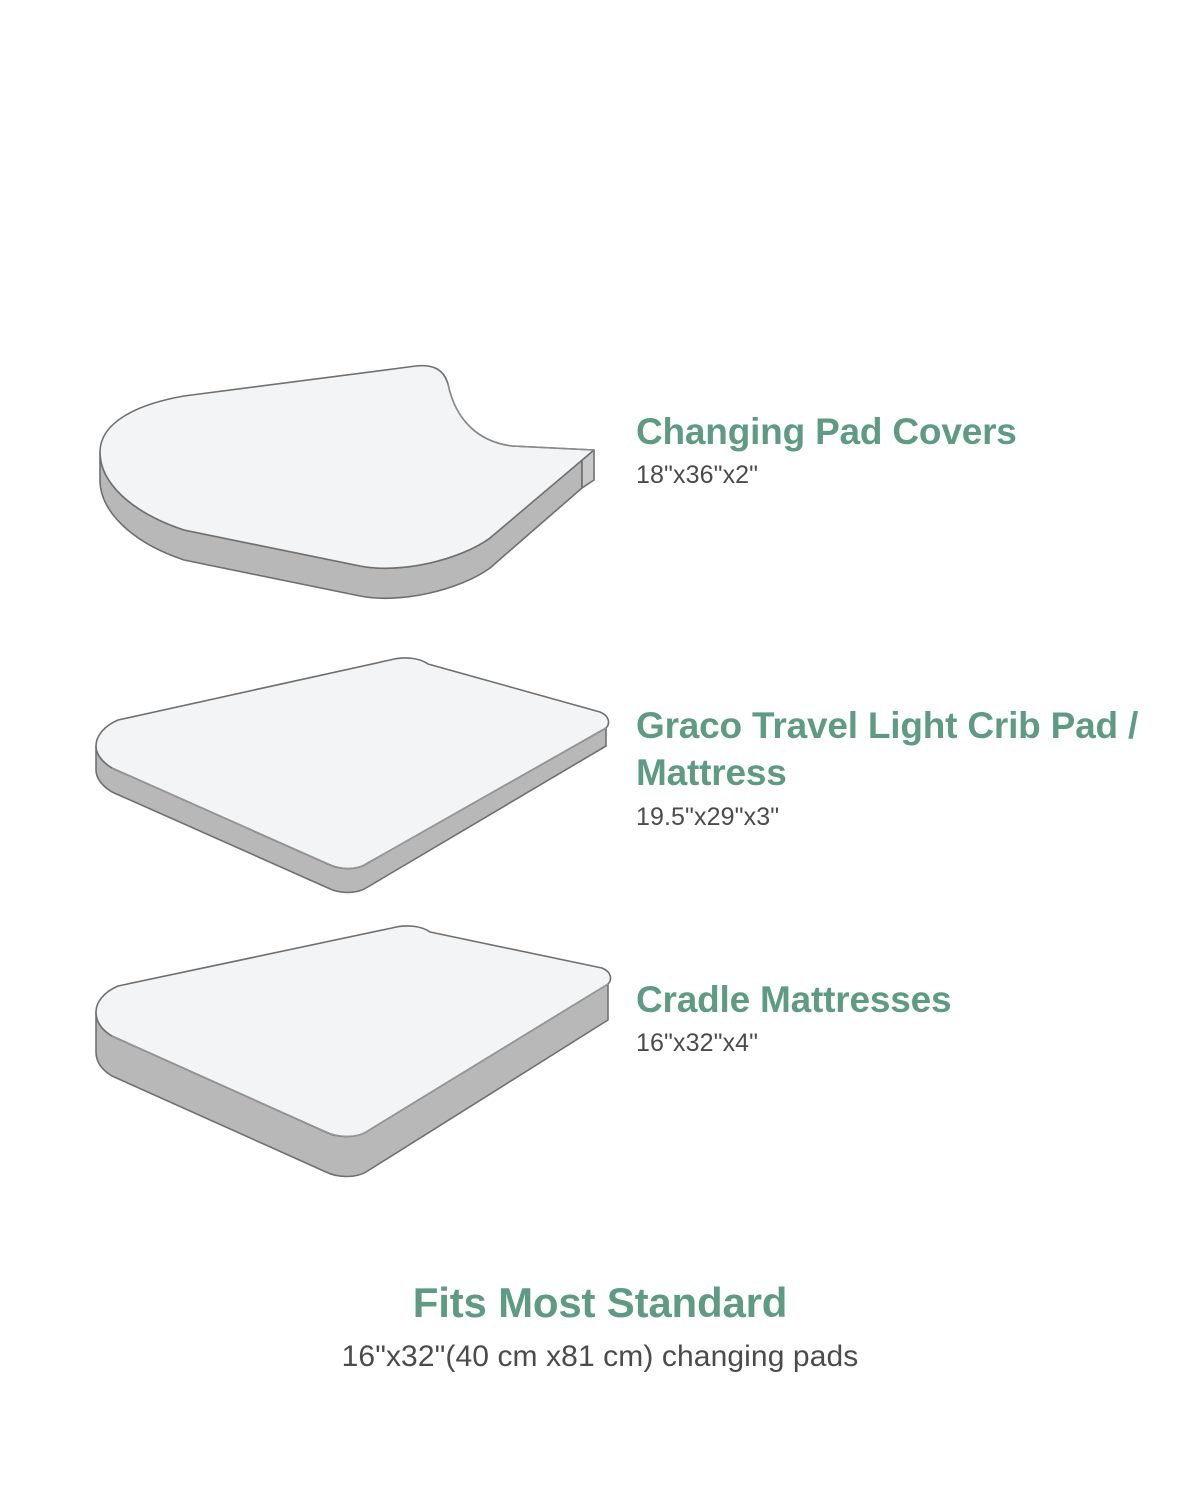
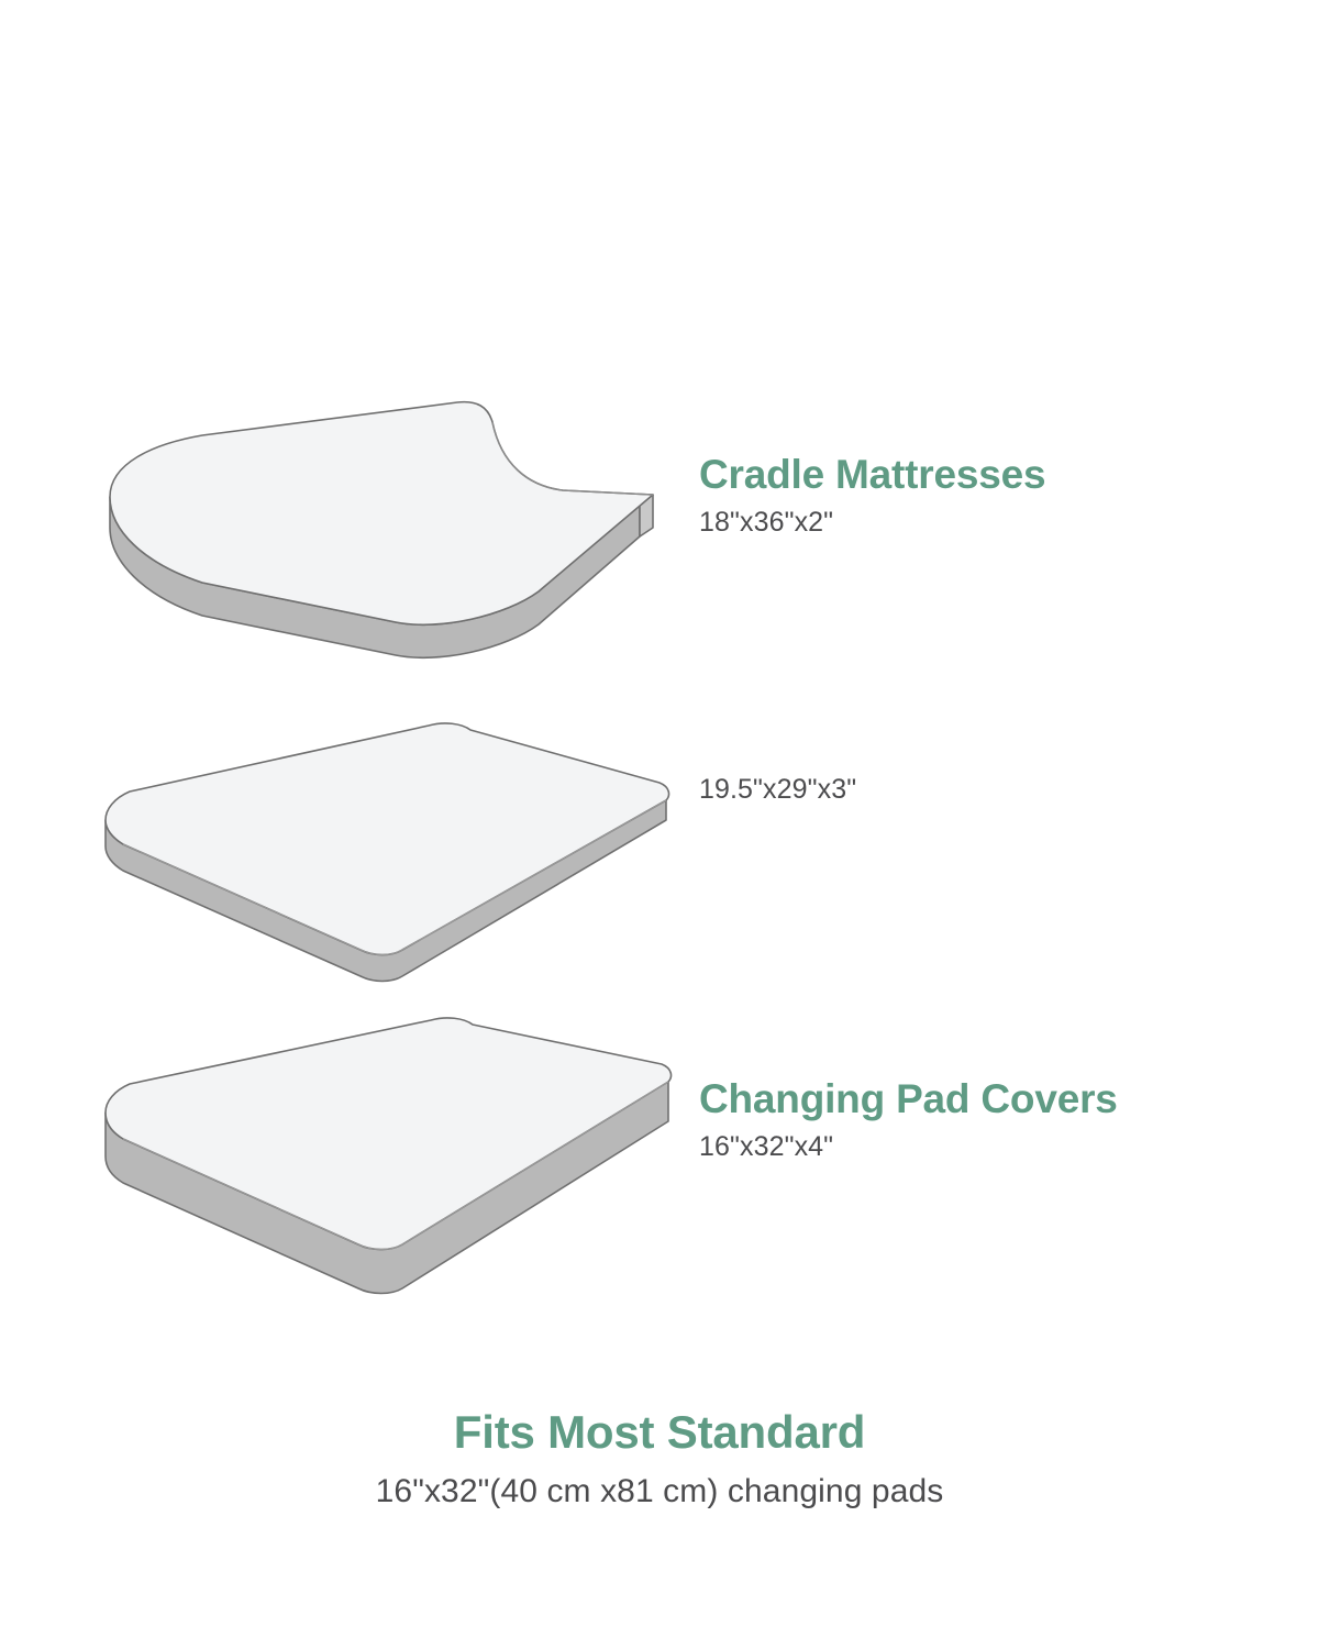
- Changing Pad Covers
+ Cradle Mattresses
  18"x36"x2"
- Graco Travel Light Crib Pad / Mattress
  19.5"x29"x3"
- Cradle Mattresses
+ Changing Pad Covers
  16"x32"x4"
  Fits Most Standard
  16"x32"(40 cm x81 cm) changing pads
